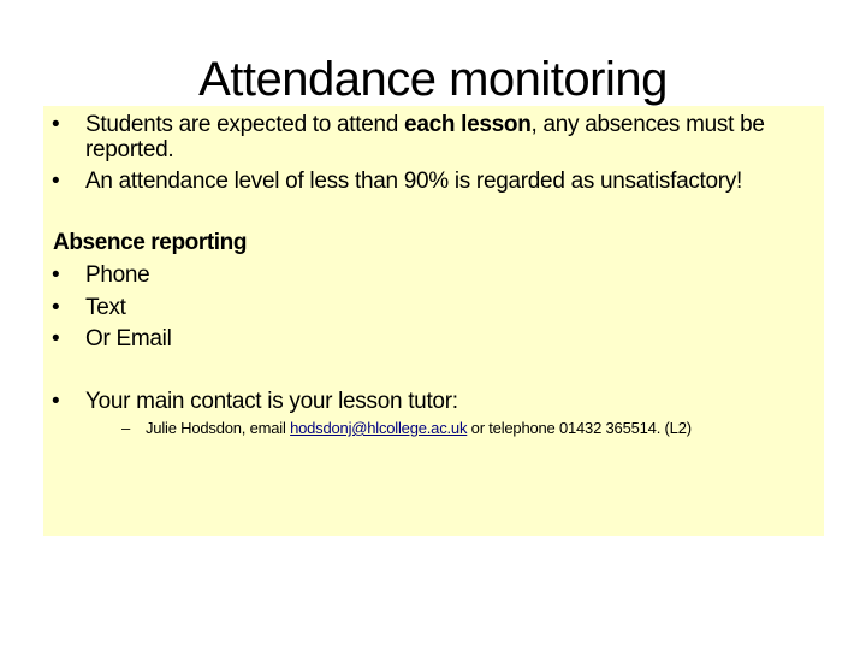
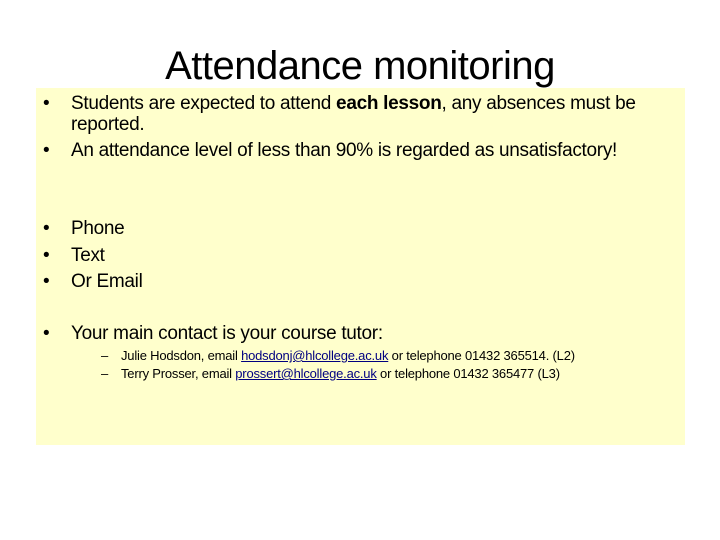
  Attendance monitoring
  •
  Students are expected to attend each lesson, any absences must be
  reported.
  •
  An attendance level of less than 90% is regarded as unsatisfactory!
- Absence reporting
  •
  Phone
  •
  Text
  •
  Or Email
  •
- Your main contact is your lesson tutor:
+ Your main contact is your course tutor:
  – Julie Hodsdon, email hodsdonj@hlcollege.ac.uk or telephone 01432 365514. (L2)
+ – Terry Prosser, email prossert@hlcollege.ac.uk or telephone 01432 365477 (L3)
